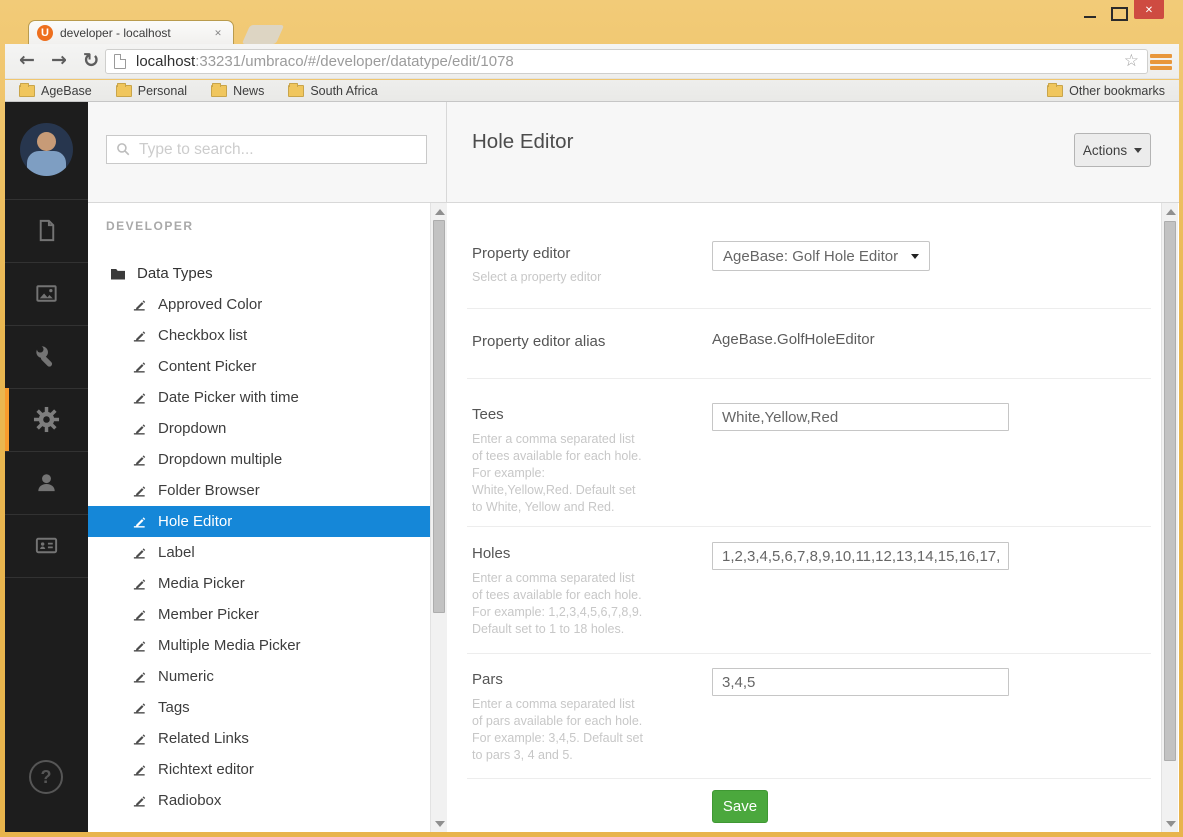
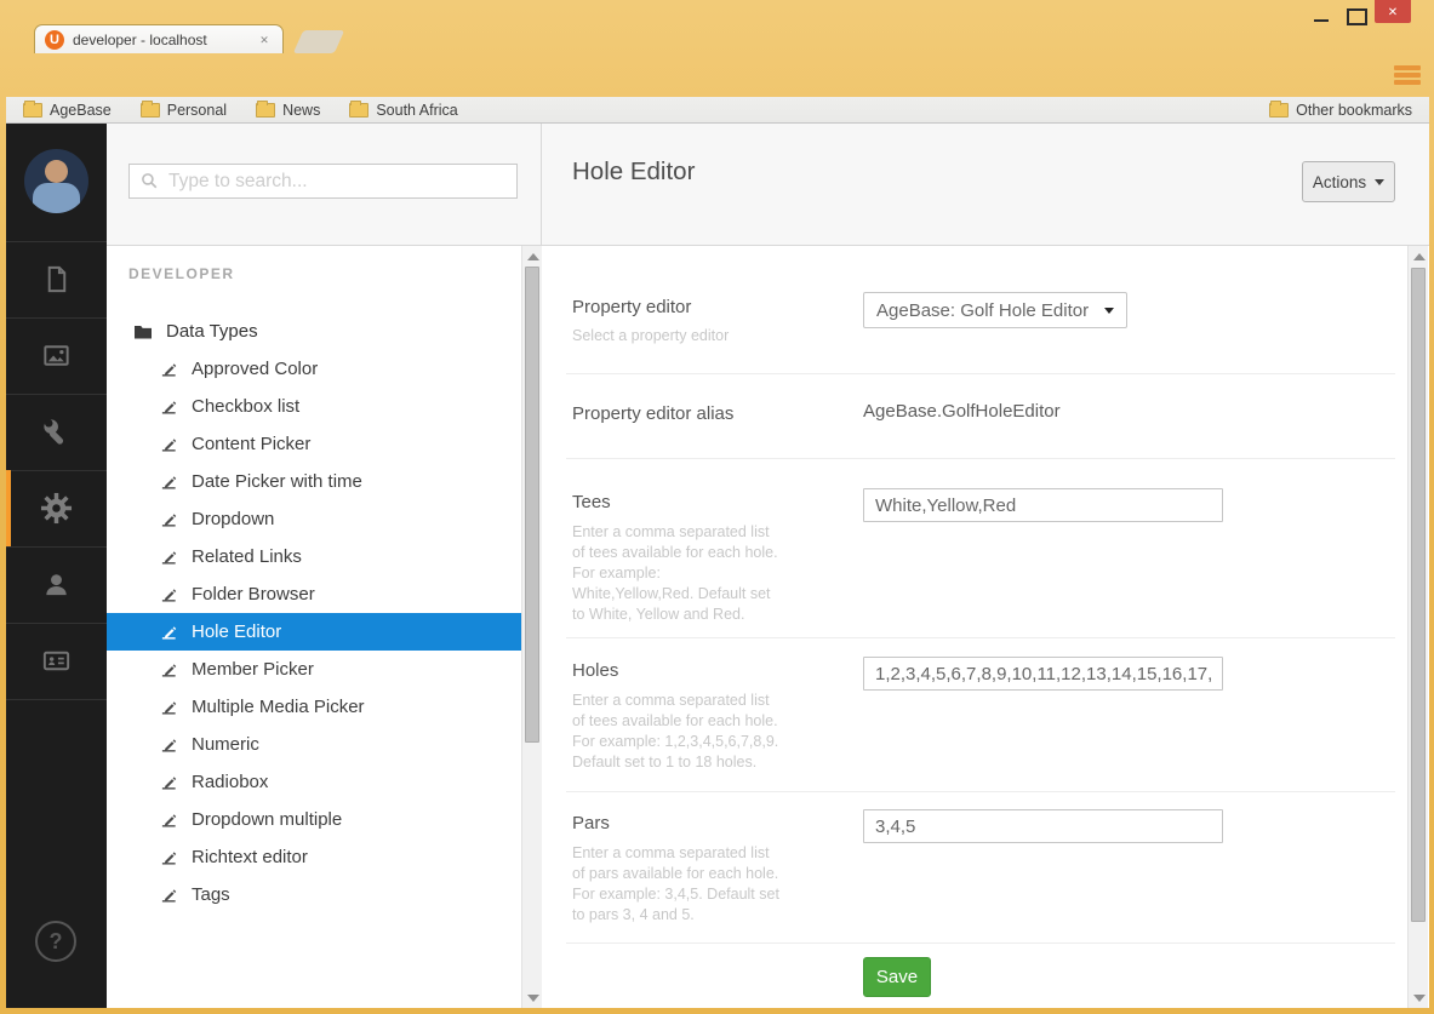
  U
  developer - localhost
- localhost:33231/umbraco/#/developer/datatype/edit/1078
  AgeBase
  Personal
  News
  South Africa
  Other bookmarks
  ?
  Type to search...
  DEVELOPER
  Data Types
  Approved Color
  Checkbox list
  Content Picker
  Date Picker with time
  Dropdown
- Dropdown multiple
+ Related Links
  Folder Browser
  Hole Editor
- Label
- Media Picker
  Member Picker
  Multiple Media Picker
  Numeric
- Tags
+ Radiobox
- Related Links
+ Dropdown multiple
  Richtext editor
- Radiobox
+ Tags
  Hole Editor
  Actions
  Property editor
  Select a property editor
  AgeBase: Golf Hole Editor
  Property editor alias
  AgeBase.GolfHoleEditor
  Tees
  Enter a comma separated list
  of tees available for each hole.
  For example:
  White,Yellow,Red. Default set
  to White, Yellow and Red.
  White,Yellow,Red
  Holes
  Enter a comma separated list
  of tees available for each hole.
  For example: 1,2,3,4,5,6,7,8,9.
  Default set to 1 to 18 holes.
  1,2,3,4,5,6,7,8,9,10,11,12,13,14,15,16,17,
  Pars
  Enter a comma separated list
  of pars available for each hole.
  For example: 3,4,5. Default set
  to pars 3, 4 and 5.
  3,4,5
  Save
